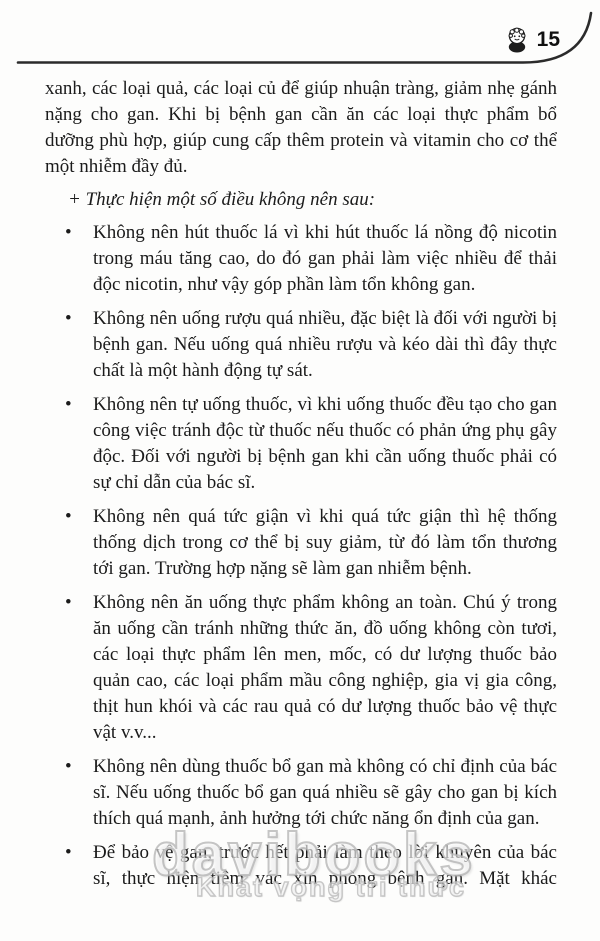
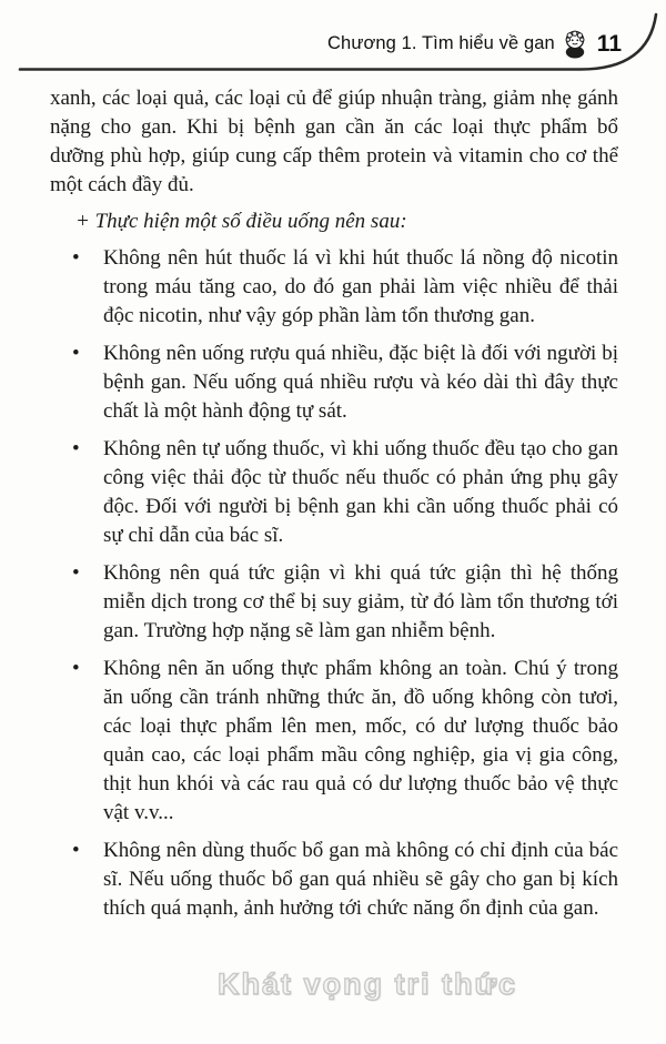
+ Chương 1. Tìm hiểu về gan
- 15
+ 11
- xanh, các loại quả, các loại củ để giúp nhuận tràng, giảm nhẹ gánh nặng cho gan. Khi bị bệnh gan cần ăn các loại thực phẩm bổ dưỡng phù hợp, giúp cung cấp thêm protein và vitamin cho cơ thể một nhiễm đầy đủ.
+ xanh, các loại quả, các loại củ để giúp nhuận tràng, giảm nhẹ gánh nặng cho gan. Khi bị bệnh gan cần ăn các loại thực phẩm bổ dưỡng phù hợp, giúp cung cấp thêm protein và vitamin cho cơ thể một cách đầy đủ.
- + Thực hiện một số điều không nên sau:
+ + Thực hiện một số điều uống nên sau:
- Không nên hút thuốc lá vì khi hút thuốc lá nồng độ nicotin trong máu tăng cao, do đó gan phải làm việc nhiều để thải độc nicotin, như vậy góp phần làm tổn không gan.
+ Không nên hút thuốc lá vì khi hút thuốc lá nồng độ nicotin trong máu tăng cao, do đó gan phải làm việc nhiều để thải độc nicotin, như vậy góp phần làm tổn thương gan.
  Không nên uống rượu quá nhiều, đặc biệt là đối với người bị bệnh gan. Nếu uống quá nhiều rượu và kéo dài thì đây thực chất là một hành động tự sát.
- Không nên tự uống thuốc, vì khi uống thuốc đều tạo cho gan công việc tránh độc từ thuốc nếu thuốc có phản ứng phụ gây độc. Đối với người bị bệnh gan khi cần uống thuốc phải có sự chỉ dẫn của bác sĩ.
+ Không nên tự uống thuốc, vì khi uống thuốc đều tạo cho gan công việc thải độc từ thuốc nếu thuốc có phản ứng phụ gây độc. Đối với người bị bệnh gan khi cần uống thuốc phải có sự chỉ dẫn của bác sĩ.
- Không nên quá tức giận vì khi quá tức giận thì hệ thống thống dịch trong cơ thể bị suy giảm, từ đó làm tổn thương tới gan. Trường hợp nặng sẽ làm gan nhiễm bệnh.
+ Không nên quá tức giận vì khi quá tức giận thì hệ thống miễn dịch trong cơ thể bị suy giảm, từ đó làm tổn thương tới gan. Trường hợp nặng sẽ làm gan nhiễm bệnh.
  Không nên ăn uống thực phẩm không an toàn. Chú ý trong ăn uống cần tránh những thức ăn, đồ uống không còn tươi, các loại thực phẩm lên men, mốc, có dư lượng thuốc bảo quản cao, các loại phẩm mầu công nghiệp, gia vị gia công, thịt hun khói và các rau quả có dư lượng thuốc bảo vệ thực vật v.v...
  Không nên dùng thuốc bổ gan mà không có chỉ định của bác sĩ. Nếu uống thuốc bổ gan quá nhiều sẽ gây cho gan bị kích thích quá mạnh, ảnh hưởng tới chức năng ổn định của gan.
- Để bảo vệ gan, trước hết phải làm theo lời khuyên của bác sĩ, thực hiện tiêm vác xin phòng bệnh gan. Mặt khác
- davibooks
  Khát vọng tri thức
